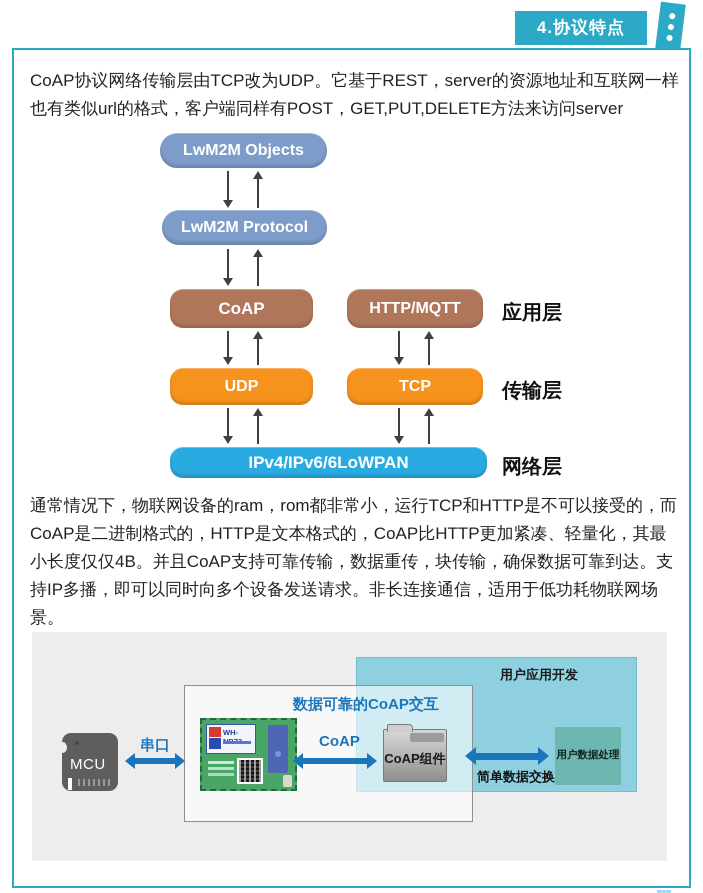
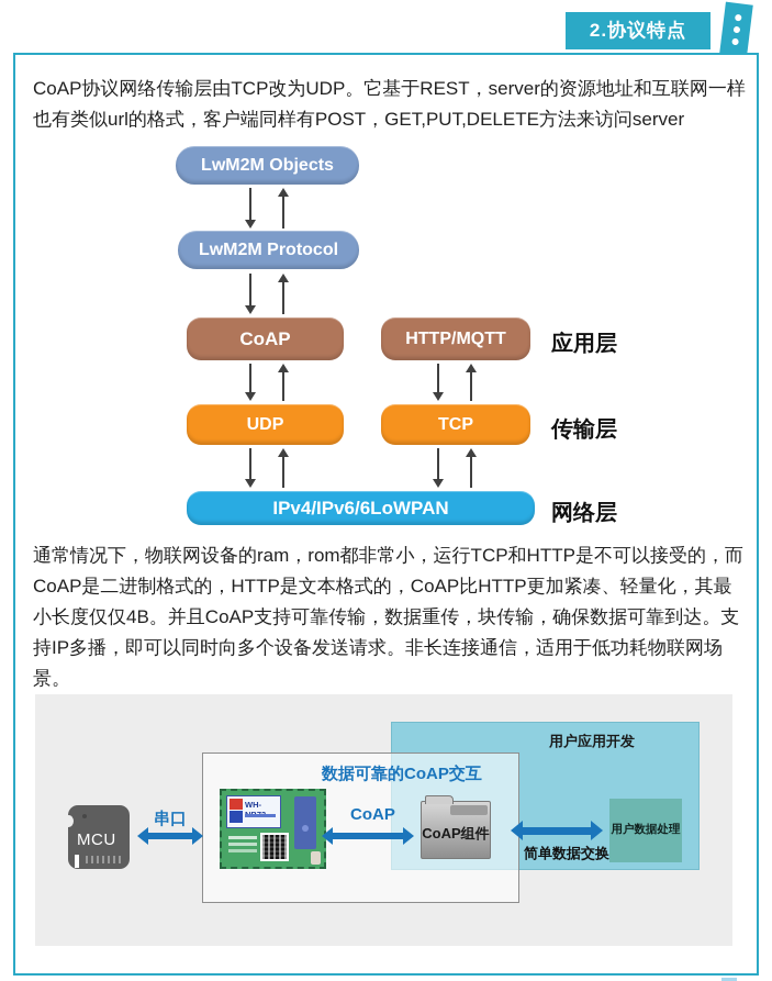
- 4.协议特点
+ 2.协议特点
  CoAP协议网络传输层由TCP改为UDP。它基于REST，server的资源地址和互联网一样
  也有类似url的格式，客户端同样有POST，GET,PUT,DELETE方法来访问server
  LwM2M Objects
  LwM2M Protocol
  CoAP
  HTTP/MQTT
  应用层
  UDP
  TCP
  传输层
  IPv4/IPv6/6LoWPAN
  网络层
  通常情况下，物联网设备的ram，rom都非常小，运行TCP和HTTP是不可以接受的，而
  CoAP是二进制格式的，HTTP是文本格式的，CoAP比HTTP更加紧凑、轻量化，其最
  小长度仅仅4B。并且CoAP支持可靠传输，数据重传，块传输，确保数据可靠到达。支
  持IP多播，即可以同时向多个设备发送请求。非长连接通信，适用于低功耗物联网场
  景。
  用户应用开发
  数据可靠的CoAP交互
  MCU
  串口
  CoAP
  CoAP组件
  简单数据交换
  用户数据处理
